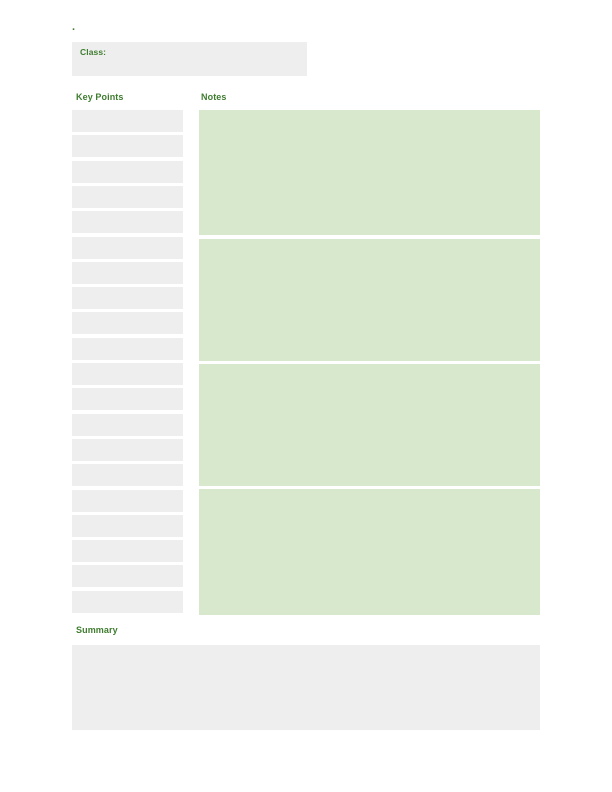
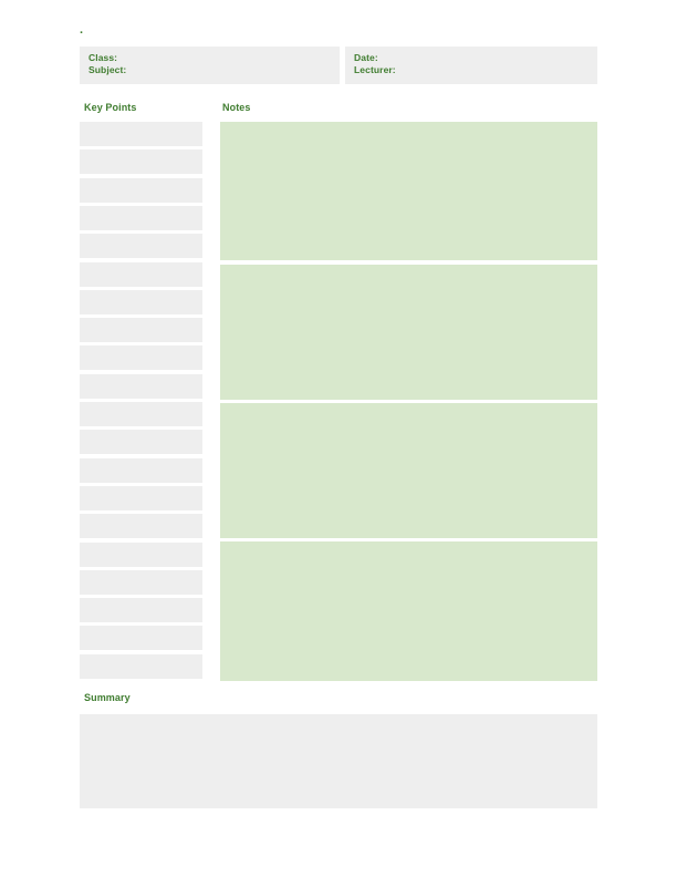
  .
  Class:
+ Subject:
+ Date:
+ Lecturer:
  Key Points
  Notes
  Summary
